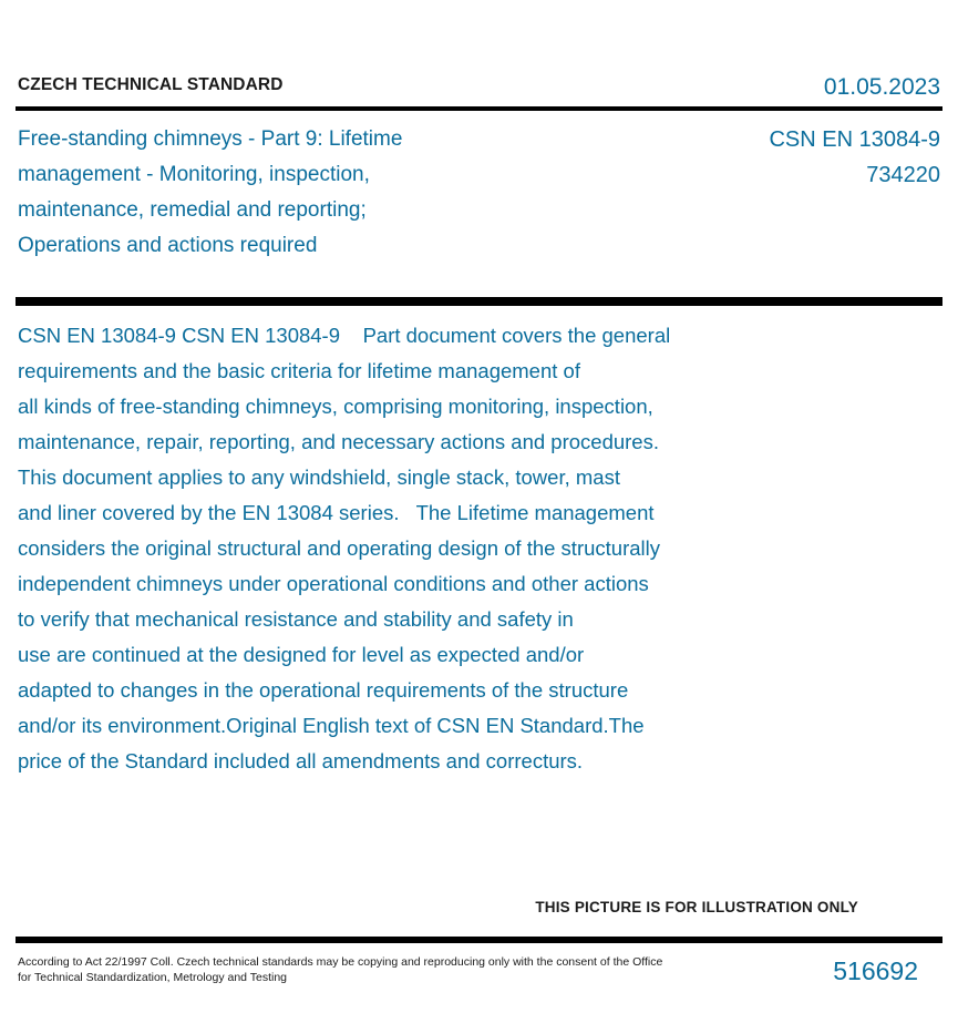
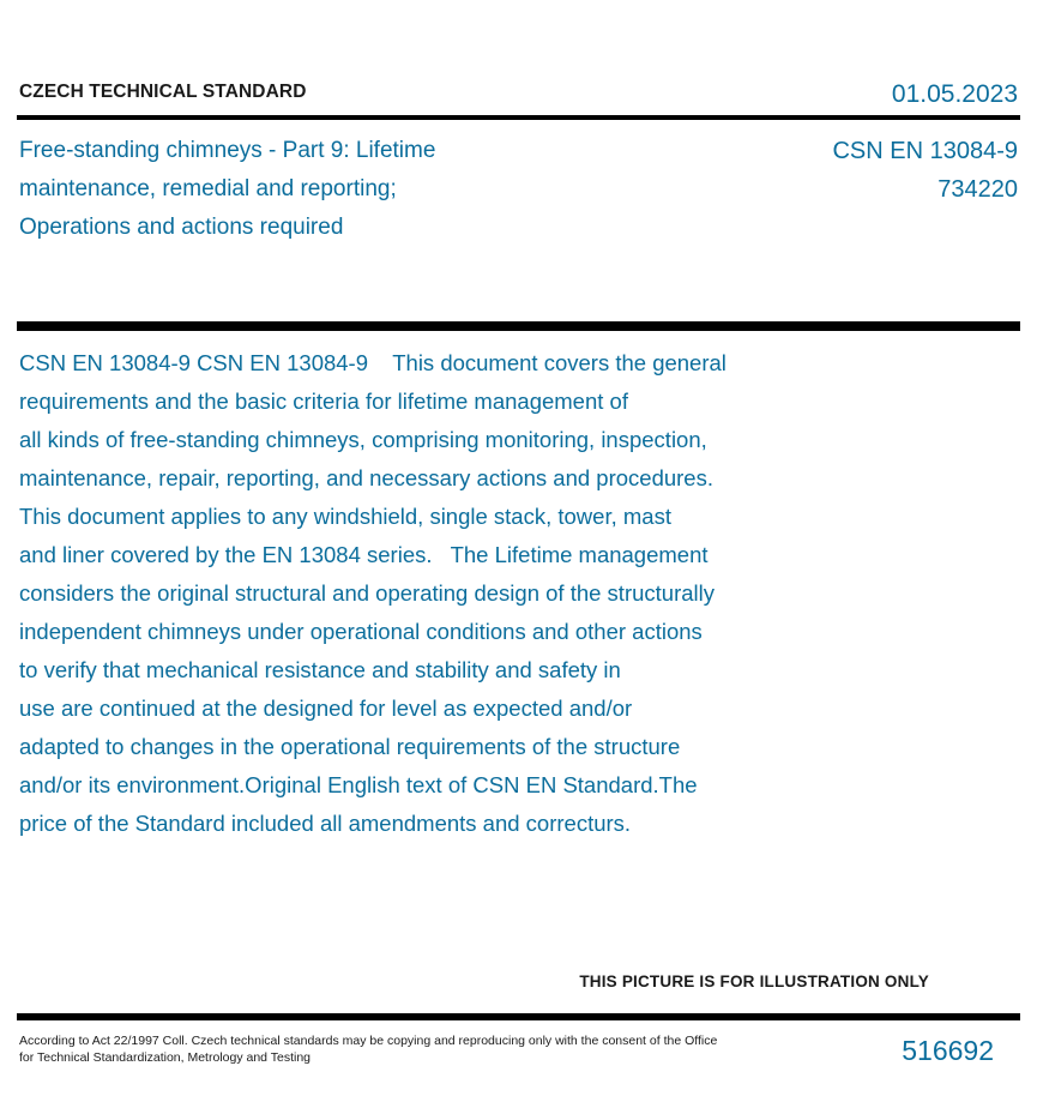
  CZECH TECHNICAL STANDARD
  01.05.2023
  Free-standing chimneys - Part 9: Lifetime
- management - Monitoring, inspection,
  maintenance, remedial and reporting;
  Operations and actions required
  CSN EN 13084-9
  734220
- CSN EN 13084-9 CSN EN 13084-9 Part document covers the general
+ CSN EN 13084-9 CSN EN 13084-9 This document covers the general
  requirements and the basic criteria for lifetime management of
  all kinds of free-standing chimneys, comprising monitoring, inspection,
  maintenance, repair, reporting, and necessary actions and procedures.
  This document applies to any windshield, single stack, tower, mast
  and liner covered by the EN 13084 series. The Lifetime management
  considers the original structural and operating design of the structurally
  independent chimneys under operational conditions and other actions
  to verify that mechanical resistance and stability and safety in
  use are continued at the designed for level as expected and/or
  adapted to changes in the operational requirements of the structure
  and/or its environment.Original English text of CSN EN Standard.The
  price of the Standard included all amendments and correcturs.
  THIS PICTURE IS FOR ILLUSTRATION ONLY
  According to Act 22/1997 Coll. Czech technical standards may be copying and reproducing only with the consent of the Office
  for Technical Standardization, Metrology and Testing
  516692
